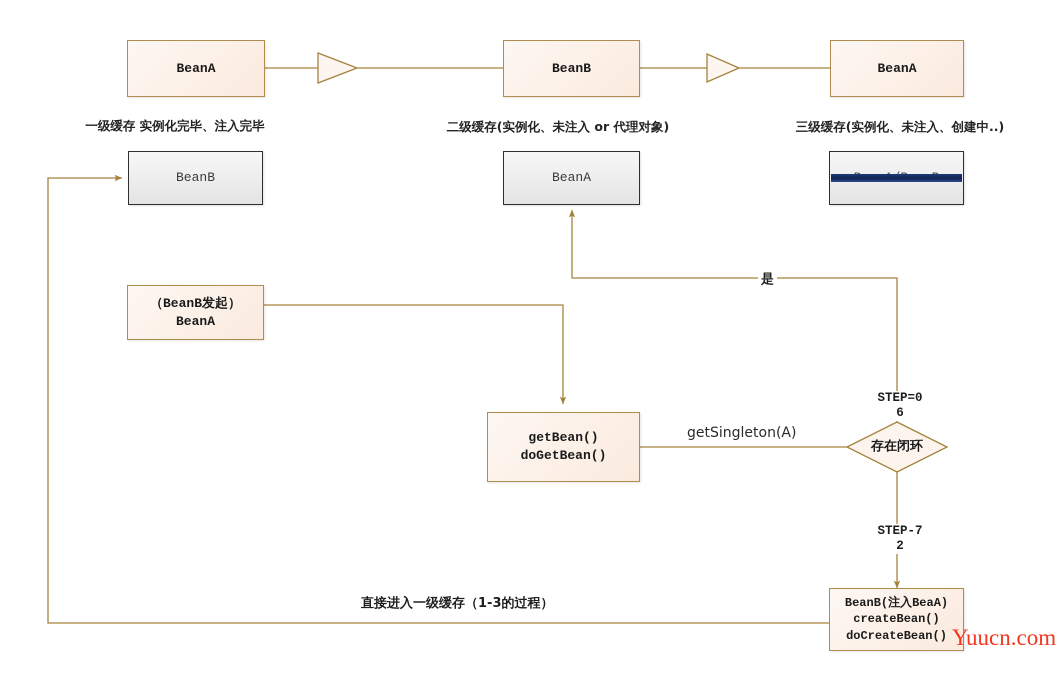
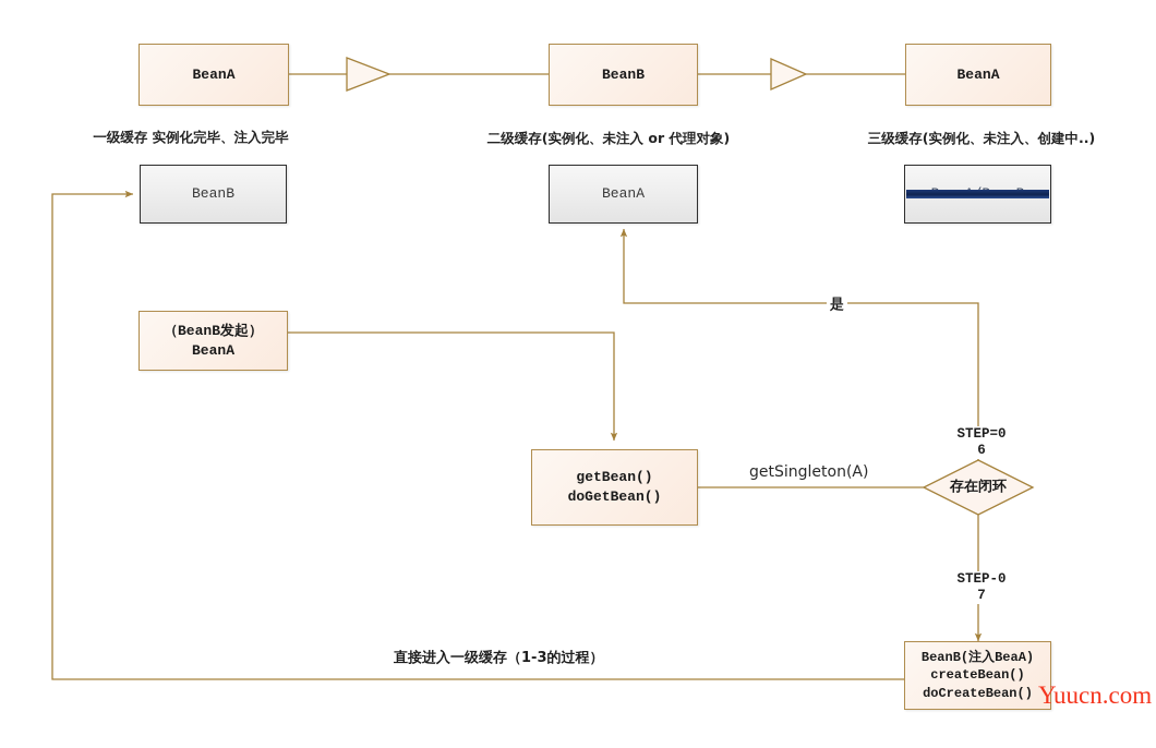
  BeanA
  BeanB
  BeanA
  一级缓存 实例化完毕、注入完毕
  二级缓存(实例化、未注入 or 代理对象)
  三级缓存(实例化、未注入、创建中..)
  BeanB
  BeanA
  （BeanB发起）
  BeanA
  getBean()
  doGetBean()
  存在闭环
  BeanB(注入BeaA)
  createBean()
  doCreateBean()
  是
  getSingleton(A)
  STEP=0
  6
- STEP-7
+ STEP-0
- 2
+ 7
  直接进入一级缓存（1-3的过程）
  Yuucn.com
